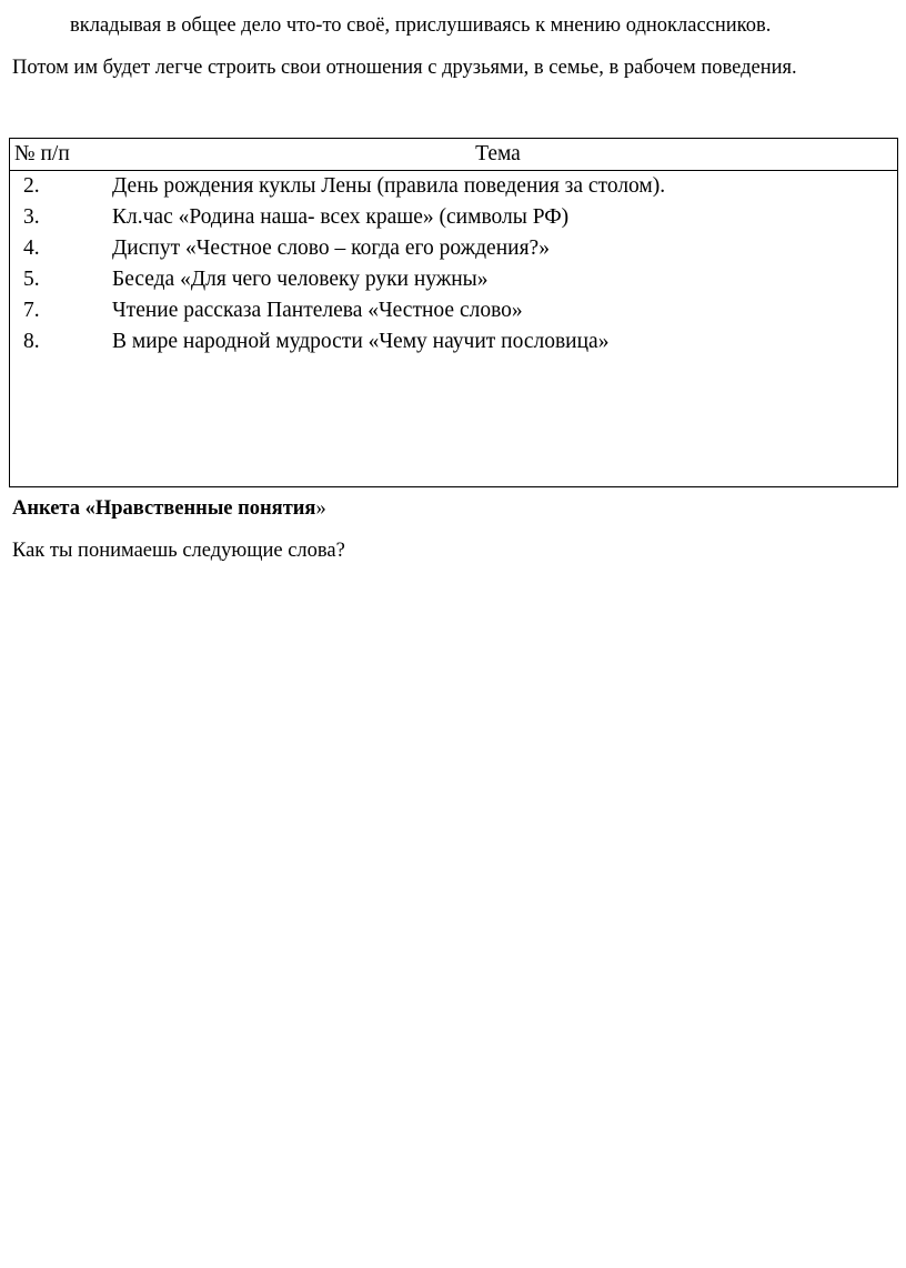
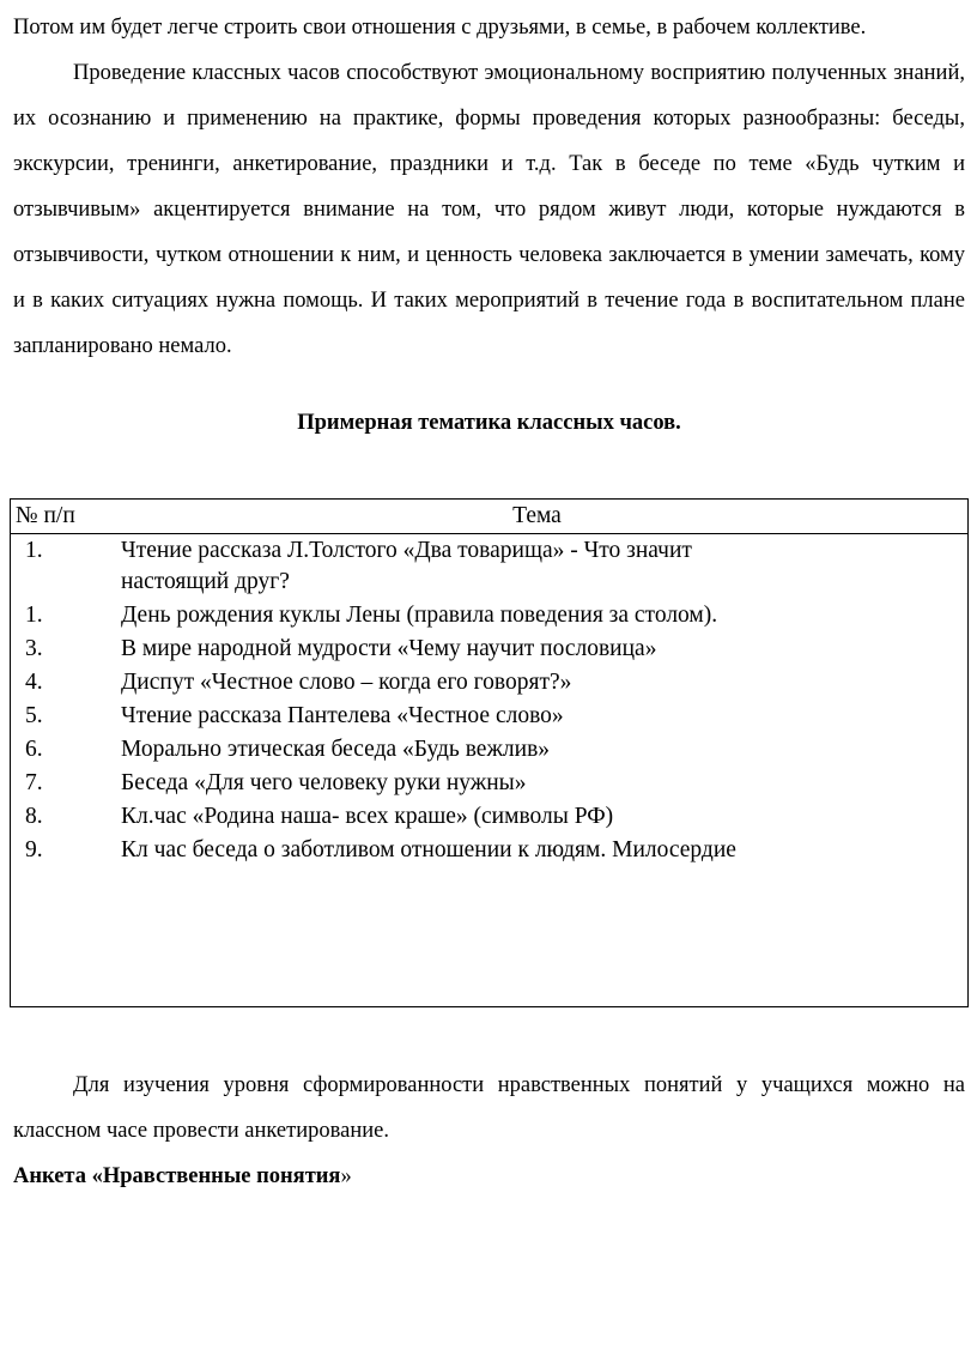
- вкладывая в общее дело что-то своё, прислушиваясь к мнению одноклассников.
- Потом им будет легче строить свои отношения с друзьями, в семье, в рабочем поведения.
+ Потом им будет легче строить свои отношения с друзьями, в семье, в рабочем коллективе.
+ Проведение классных часов способствуют эмоциональному восприятию полученных знаний, их осознанию и применению на практике, формы проведения которых разнообразны: беседы, экскурсии, тренинги, анкетирование, праздники и т.д. Так в беседе по теме «Будь чутким и отзывчивым» акцентируется внимание на том, что рядом живут люди, которые нуждаются в отзывчивости, чутком отношении к ним, и ценность человека заключается в умении замечать, кому и в каких ситуациях нужна помощь. И таких мероприятий в течение года в воспитательном плане запланировано немало.
+ Примерная тематика классных часов.
  № п/п	Тема
+ 1.	Чтение рассказа Л.Толстого «Два товарища» - Что значит настоящий друг?
- 2.	День рождения куклы Лены (правила поведения за столом).
+ 1.	День рождения куклы Лены (правила поведения за столом).
- 3.	Кл.час «Родина наша- всех краше» (символы РФ)
+ 3.	В мире народной мудрости «Чему научит пословица»
- 4.	Диспут «Честное слово – когда его рождения?»
+ 4.	Диспут «Честное слово – когда его говорят?»
- 5.	Беседа «Для чего человеку руки нужны»
+ 5.	Чтение рассказа Пантелева «Честное слово»
+ 6.	Морально этическая беседа «Будь вежлив»
- 7.	Чтение рассказа Пантелева «Честное слово»
+ 7.	Беседа «Для чего человеку руки нужны»
- 8.	В мире народной мудрости «Чему научит пословица»
+ 8.	Кл.час «Родина наша- всех краше» (символы РФ)
+ 9.	Кл час беседа о заботливом отношении к людям. Милосердие
+ Для изучения уровня сформированности нравственных понятий у учащихся можно на классном часе провести анкетирование.
  Анкета «Нравственные понятия»
- Как ты понимаешь следующие слова?
